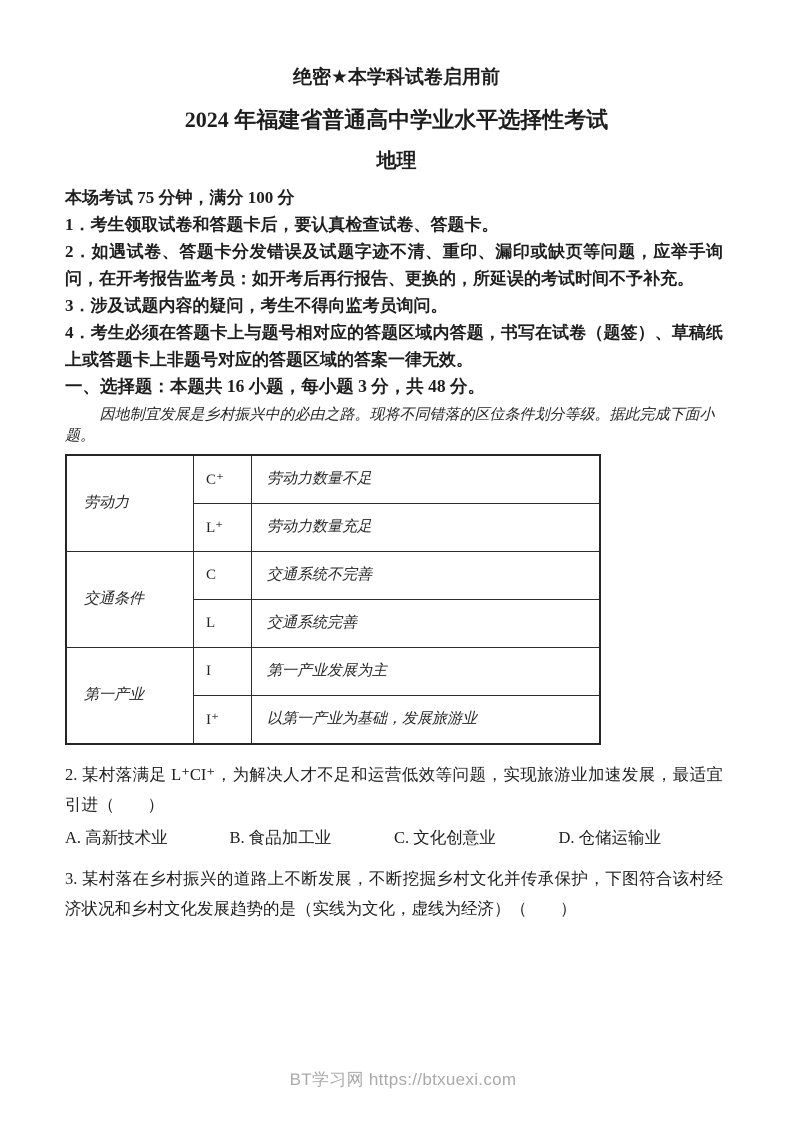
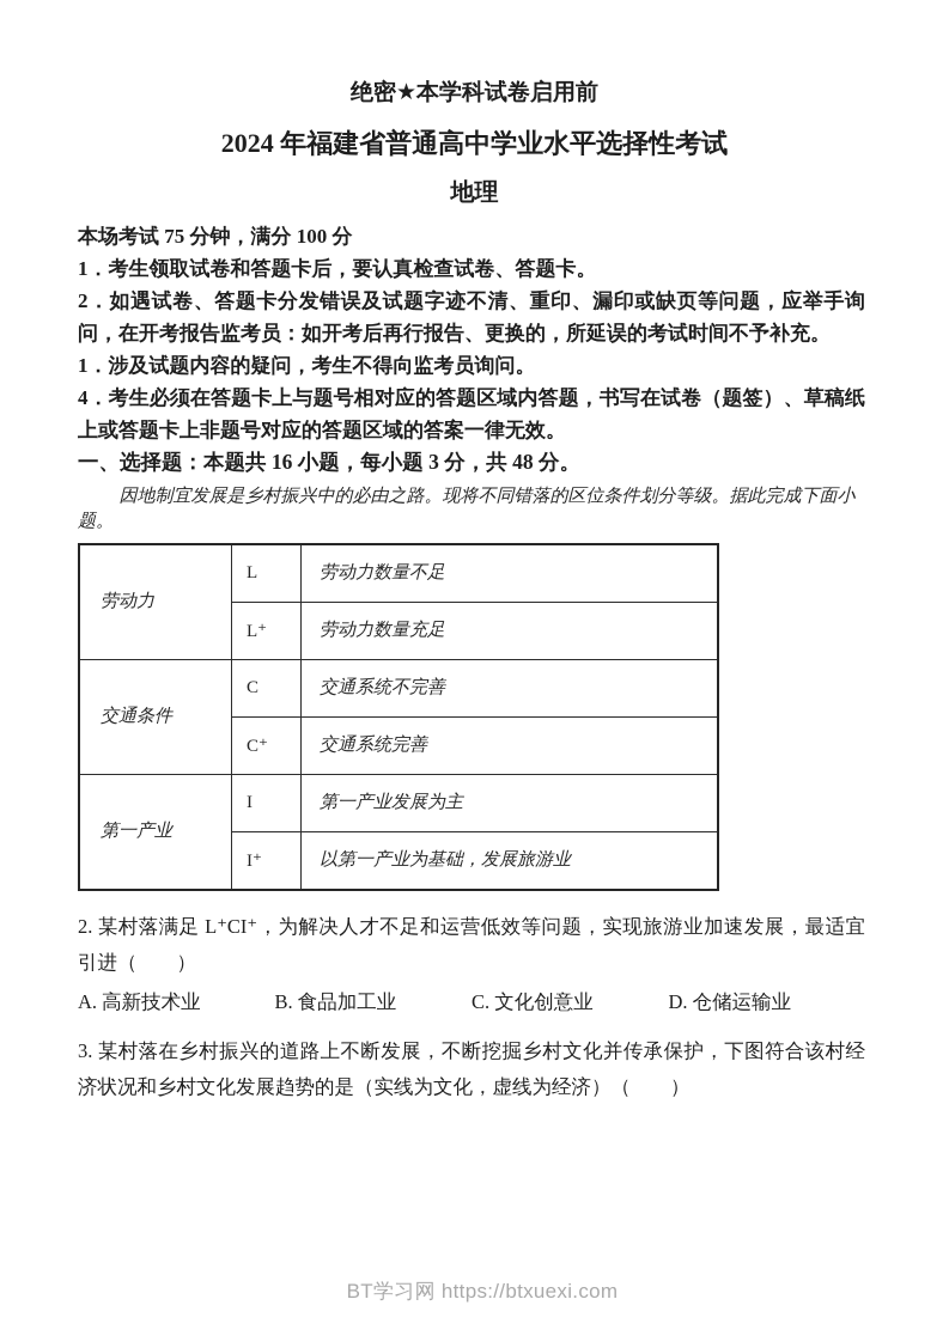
  绝密★本学科试卷启用前
  2024 年福建省普通高中学业水平选择性考试
  地理
  本场考试 75 分钟，满分 100 分
  1．考生领取试卷和答题卡后，要认真检查试卷、答题卡。
  2．如遇试卷、答题卡分发错误及试题字迹不清、重印、漏印或缺页等问题，应举手询问，在开考报告监考员：如开考后再行报告、更换的，所延误的考试时间不予补充。
- 3．涉及试题内容的疑问，考生不得向监考员询问。
+ 1．涉及试题内容的疑问，考生不得向监考员询问。
  4．考生必须在答题卡上与题号相对应的答题区域内答题，书写在试卷（题签）、草稿纸上或答题卡上非题号对应的答题区域的答案一律无效。
  一、选择题：本题共 16 小题，每小题 3 分，共 48 分。
  因地制宜发展是乡村振兴中的必由之路。现将不同错落的区位条件划分等级。据此完成下面小题。
- 劳动力	C⁺	劳动力数量不足
+ 劳动力	L	劳动力数量不足
  L⁺	劳动力数量充足
  交通条件	C	交通系统不完善
- L	交通系统完善
+ C⁺	交通系统完善
  第一产业	I	第一产业发展为主
  I⁺	以第一产业为基础，发展旅游业
  2. 某村落满足 L⁺CI⁺，为解决人才不足和运营低效等问题，实现旅游业加速发展，最适宜引进（ ）
  A. 高新技术业
  B. 食品加工业
  C. 文化创意业
  D. 仓储运输业
  3. 某村落在乡村振兴的道路上不断发展，不断挖掘乡村文化并传承保护，下图符合该村经济状况和乡村文化发展趋势的是（实线为文化，虚线为经济）（ ）
  BT学习网 https://btxuexi.com
